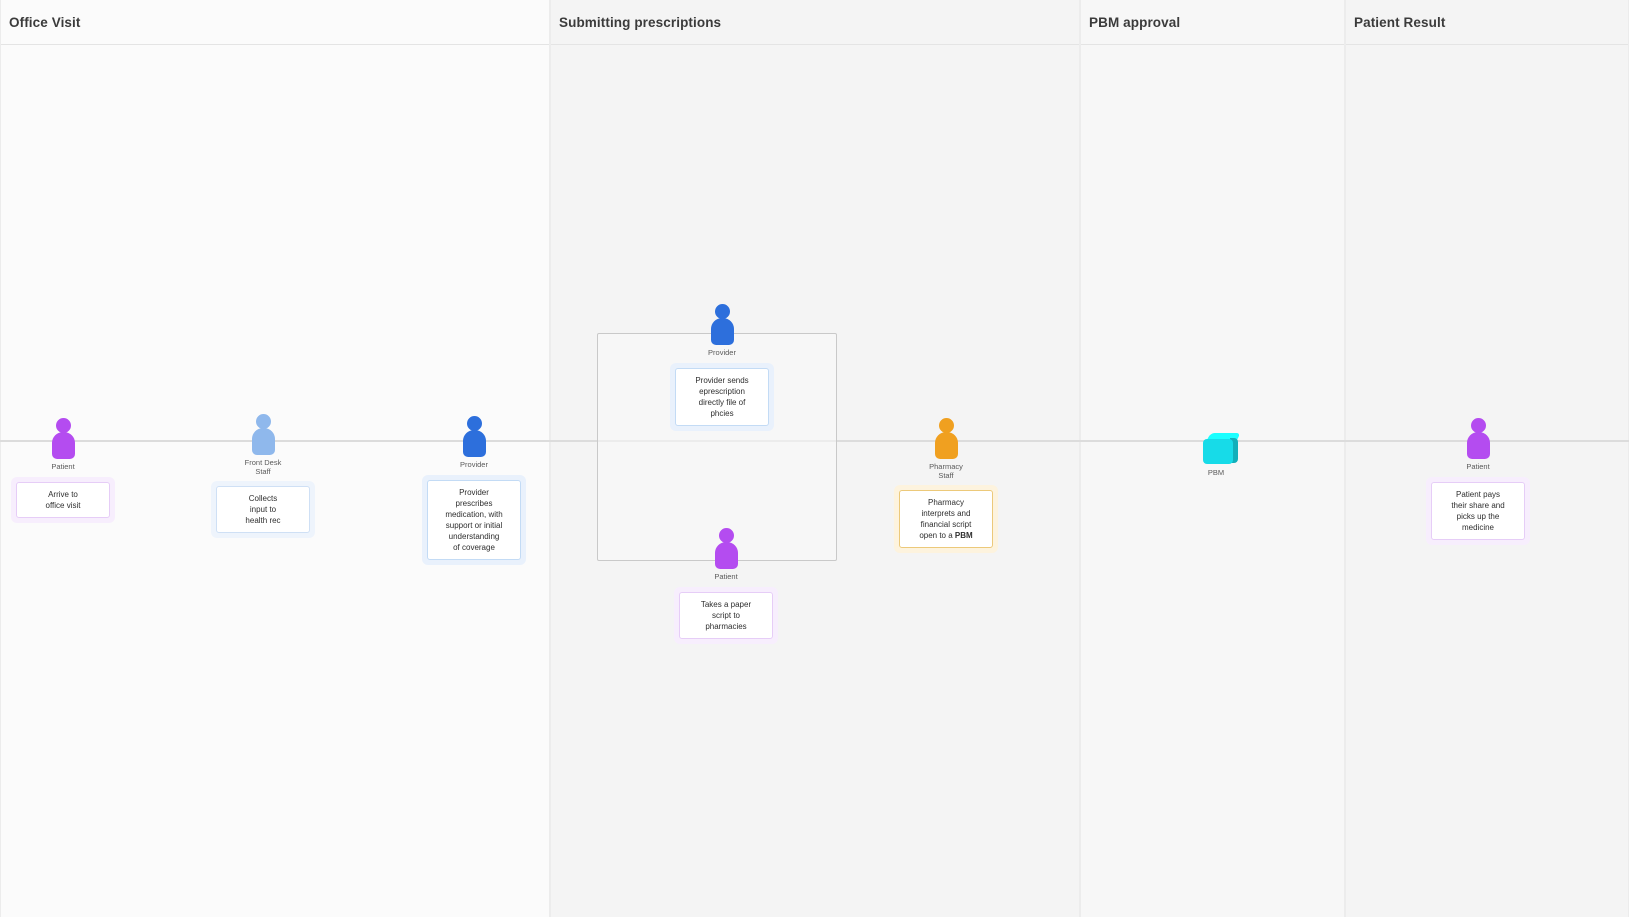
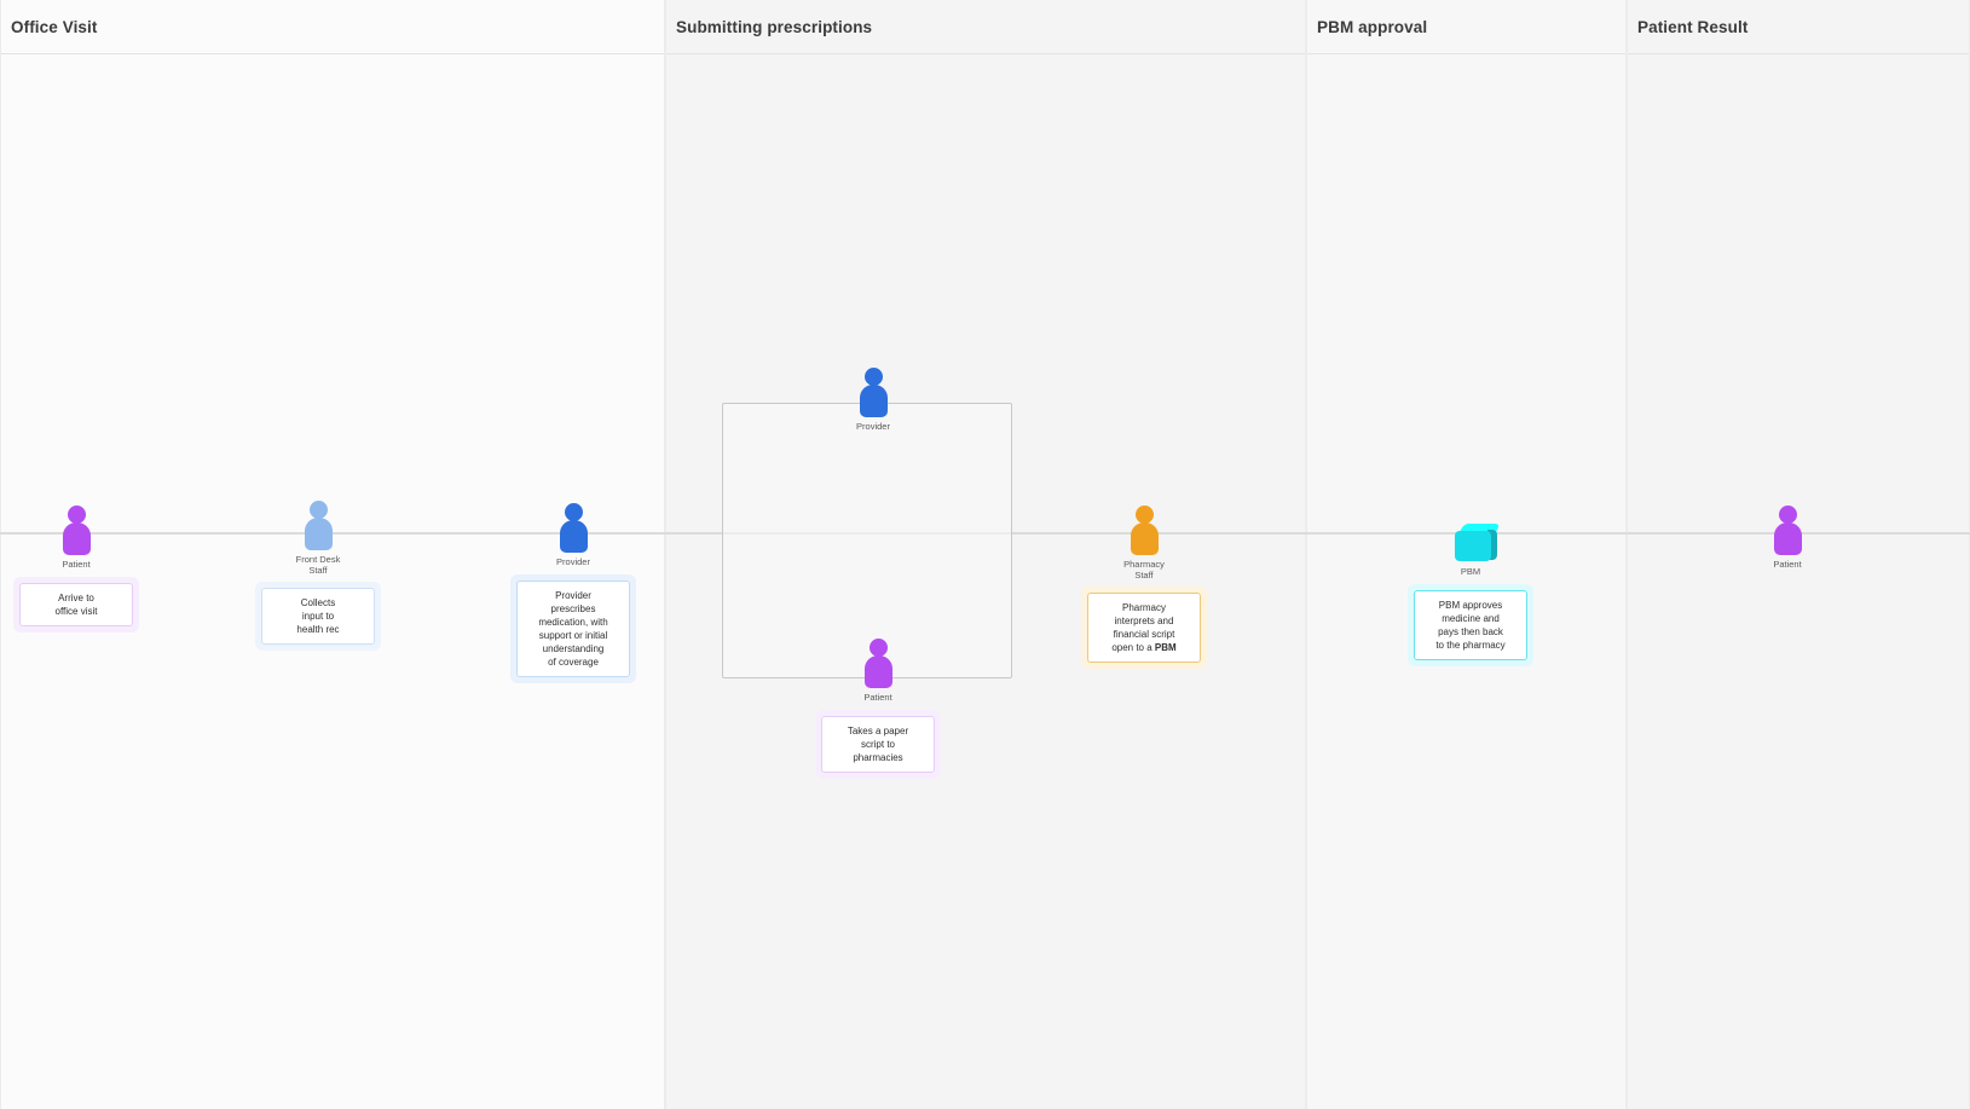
  Office Visit
  Submitting prescriptions
  PBM approval
  Patient Result
  Patient
  Arrive to
  office visit
  Front Desk
  Staff
  Collects
  input to
  health rec
  Provider
  Provider
  prescribes
  medication, with
  support or initial
  understanding
  of coverage
  Provider
- Provider sends
- eprescription
- directly file of
- phcies
  Patient
  Takes a paper
  script to
  pharmacies
  Pharmacy
  Staff
  Pharmacy
  interprets and
  financial script
  open to a PBM
  PBM
+ PBM approves
+ medicine and
+ pays then back
+ to the pharmacy
  Patient
- Patient pays
- their share and
- picks up the
- medicine
